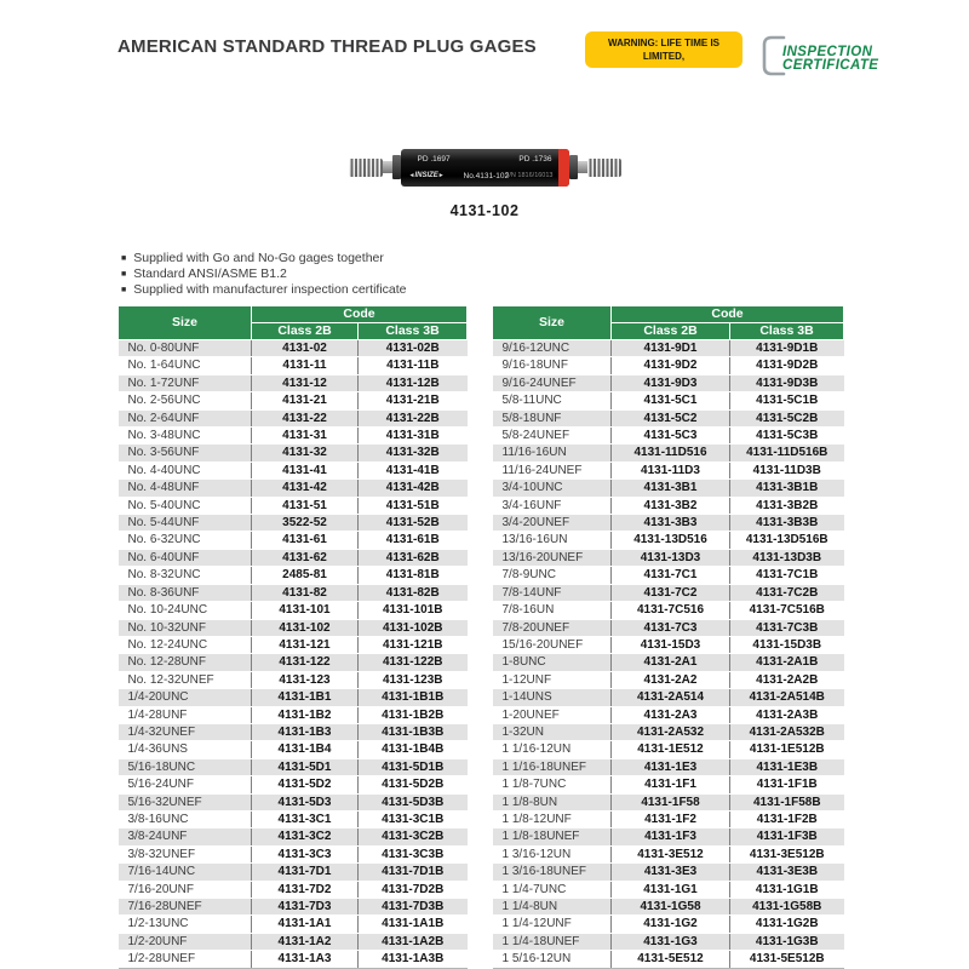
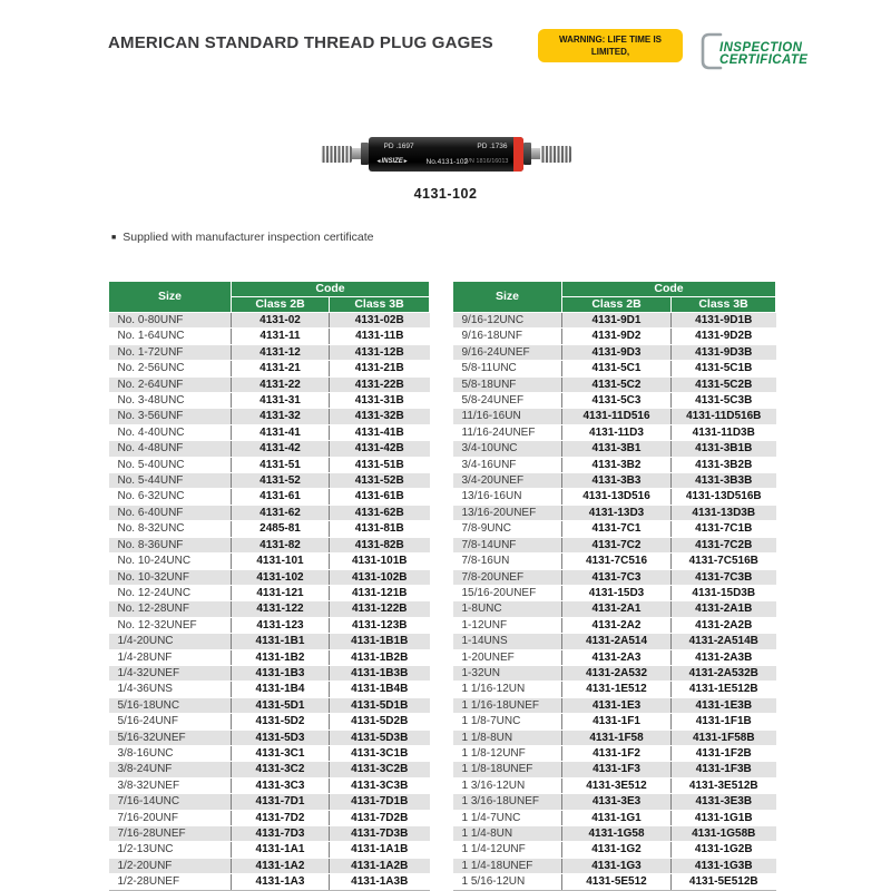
  AMERICAN STANDARD THREAD PLUG GAGES
  WARNING: LIFE TIME IS LIMITED,
  INSPECTION
  CERTIFICATE
  4131-102
- Supplied with Go and No-Go gages together
- Standard ANSI/ASME B1.2
  Supplied with manufacturer inspection certificate
  Size	Code
  Class 2B	Class 3B
  No. 0-80UNF	4131-02	4131-02B
  No. 1-64UNC	4131-11	4131-11B
  No. 1-72UNF	4131-12	4131-12B
  No. 2-56UNC	4131-21	4131-21B
  No. 2-64UNF	4131-22	4131-22B
  No. 3-48UNC	4131-31	4131-31B
  No. 3-56UNF	4131-32	4131-32B
  No. 4-40UNC	4131-41	4131-41B
  No. 4-48UNF	4131-42	4131-42B
  No. 5-40UNC	4131-51	4131-51B
- No. 5-44UNF	3522-52	4131-52B
+ No. 5-44UNF	4131-52	4131-52B
  No. 6-32UNC	4131-61	4131-61B
  No. 6-40UNF	4131-62	4131-62B
  No. 8-32UNC	2485-81	4131-81B
  No. 8-36UNF	4131-82	4131-82B
  No. 10-24UNC	4131-101	4131-101B
  No. 10-32UNF	4131-102	4131-102B
  No. 12-24UNC	4131-121	4131-121B
  No. 12-28UNF	4131-122	4131-122B
  No. 12-32UNEF	4131-123	4131-123B
  1/4-20UNC	4131-1B1	4131-1B1B
  1/4-28UNF	4131-1B2	4131-1B2B
  1/4-32UNEF	4131-1B3	4131-1B3B
  1/4-36UNS	4131-1B4	4131-1B4B
  5/16-18UNC	4131-5D1	4131-5D1B
  5/16-24UNF	4131-5D2	4131-5D2B
  5/16-32UNEF	4131-5D3	4131-5D3B
  3/8-16UNC	4131-3C1	4131-3C1B
  3/8-24UNF	4131-3C2	4131-3C2B
  3/8-32UNEF	4131-3C3	4131-3C3B
  7/16-14UNC	4131-7D1	4131-7D1B
  7/16-20UNF	4131-7D2	4131-7D2B
  7/16-28UNEF	4131-7D3	4131-7D3B
  1/2-13UNC	4131-1A1	4131-1A1B
  1/2-20UNF	4131-1A2	4131-1A2B
  1/2-28UNEF	4131-1A3	4131-1A3B
  Size	Code
  Class 2B	Class 3B
  9/16-12UNC	4131-9D1	4131-9D1B
  9/16-18UNF	4131-9D2	4131-9D2B
  9/16-24UNEF	4131-9D3	4131-9D3B
  5/8-11UNC	4131-5C1	4131-5C1B
  5/8-18UNF	4131-5C2	4131-5C2B
  5/8-24UNEF	4131-5C3	4131-5C3B
  11/16-16UN	4131-11D516	4131-11D516B
  11/16-24UNEF	4131-11D3	4131-11D3B
  3/4-10UNC	4131-3B1	4131-3B1B
  3/4-16UNF	4131-3B2	4131-3B2B
  3/4-20UNEF	4131-3B3	4131-3B3B
  13/16-16UN	4131-13D516	4131-13D516B
  13/16-20UNEF	4131-13D3	4131-13D3B
  7/8-9UNC	4131-7C1	4131-7C1B
  7/8-14UNF	4131-7C2	4131-7C2B
  7/8-16UN	4131-7C516	4131-7C516B
  7/8-20UNEF	4131-7C3	4131-7C3B
  15/16-20UNEF	4131-15D3	4131-15D3B
  1-8UNC	4131-2A1	4131-2A1B
  1-12UNF	4131-2A2	4131-2A2B
  1-14UNS	4131-2A514	4131-2A514B
  1-20UNEF	4131-2A3	4131-2A3B
  1-32UN	4131-2A532	4131-2A532B
  1 1/16-12UN	4131-1E512	4131-1E512B
  1 1/16-18UNEF	4131-1E3	4131-1E3B
  1 1/8-7UNC	4131-1F1	4131-1F1B
  1 1/8-8UN	4131-1F58	4131-1F58B
  1 1/8-12UNF	4131-1F2	4131-1F2B
  1 1/8-18UNEF	4131-1F3	4131-1F3B
  1 3/16-12UN	4131-3E512	4131-3E512B
  1 3/16-18UNEF	4131-3E3	4131-3E3B
  1 1/4-7UNC	4131-1G1	4131-1G1B
  1 1/4-8UN	4131-1G58	4131-1G58B
  1 1/4-12UNF	4131-1G2	4131-1G2B
  1 1/4-18UNEF	4131-1G3	4131-1G3B
  1 5/16-12UN	4131-5E512	4131-5E512B
